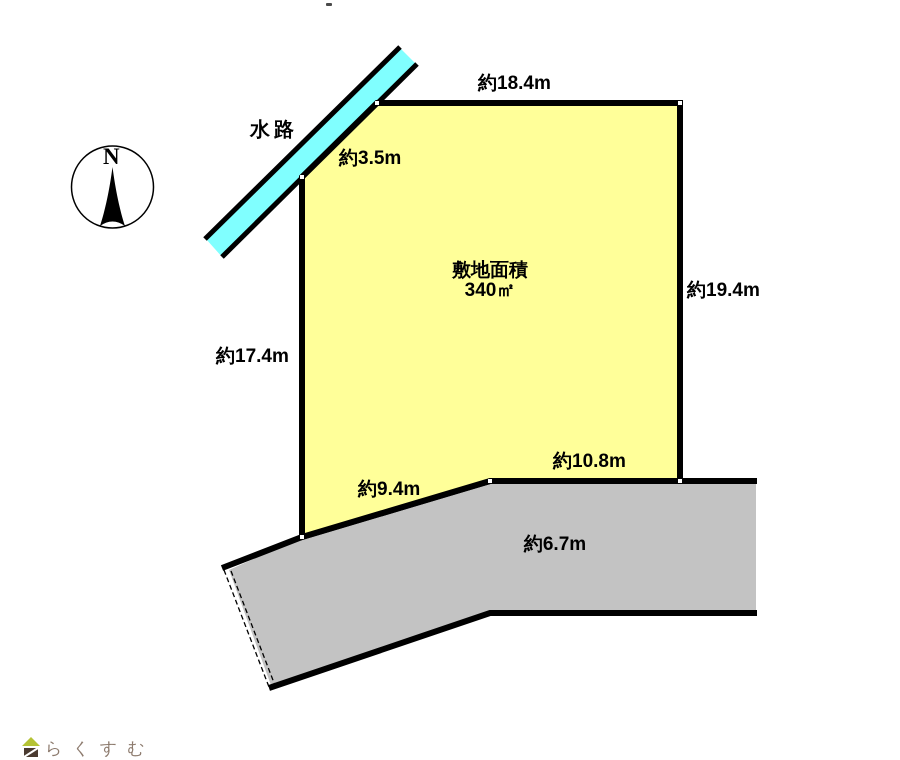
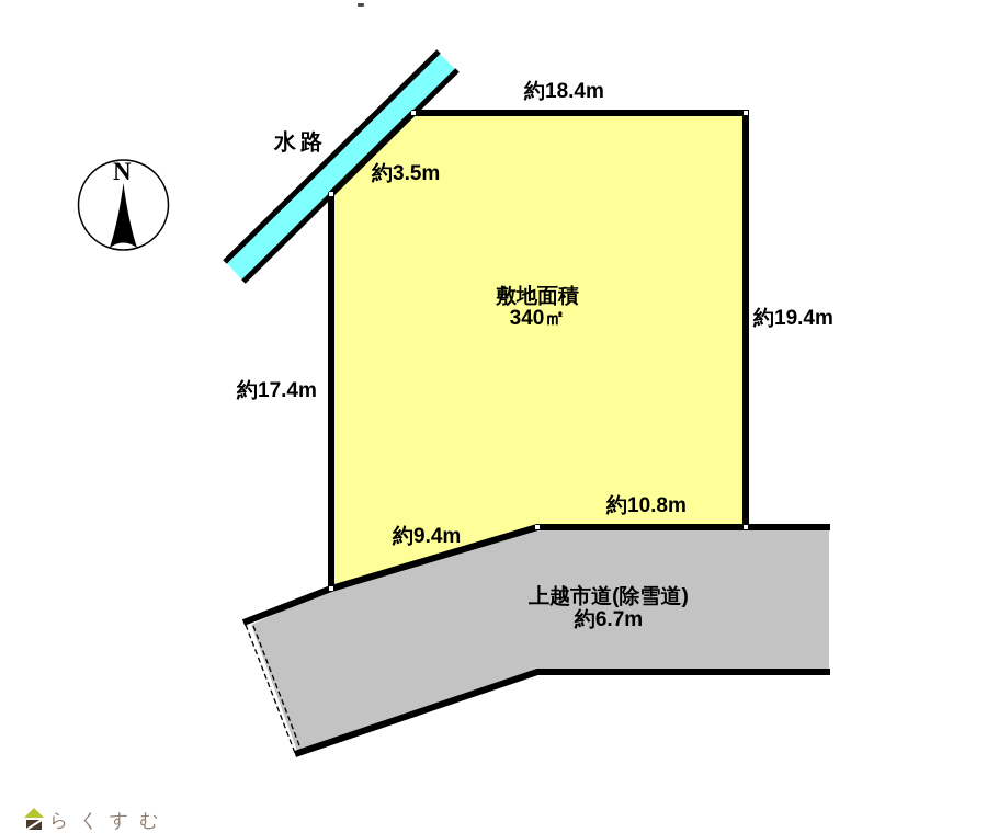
  約18.4m
  約19.4m
  約17.4m
  約3.5m
  約9.4m
  約10.8m
  水路
  敷地面積
  340㎡
+ 上越市道(除雪道)
  約6.7m
  N
  らくすむ
